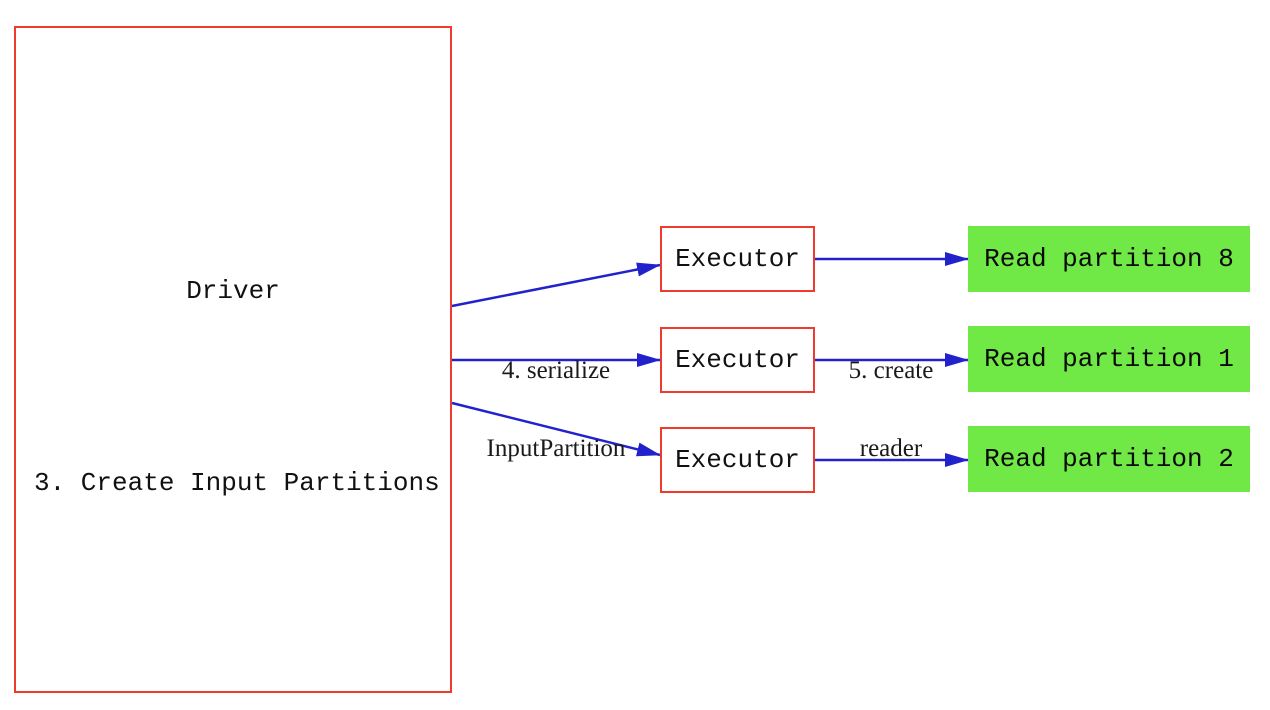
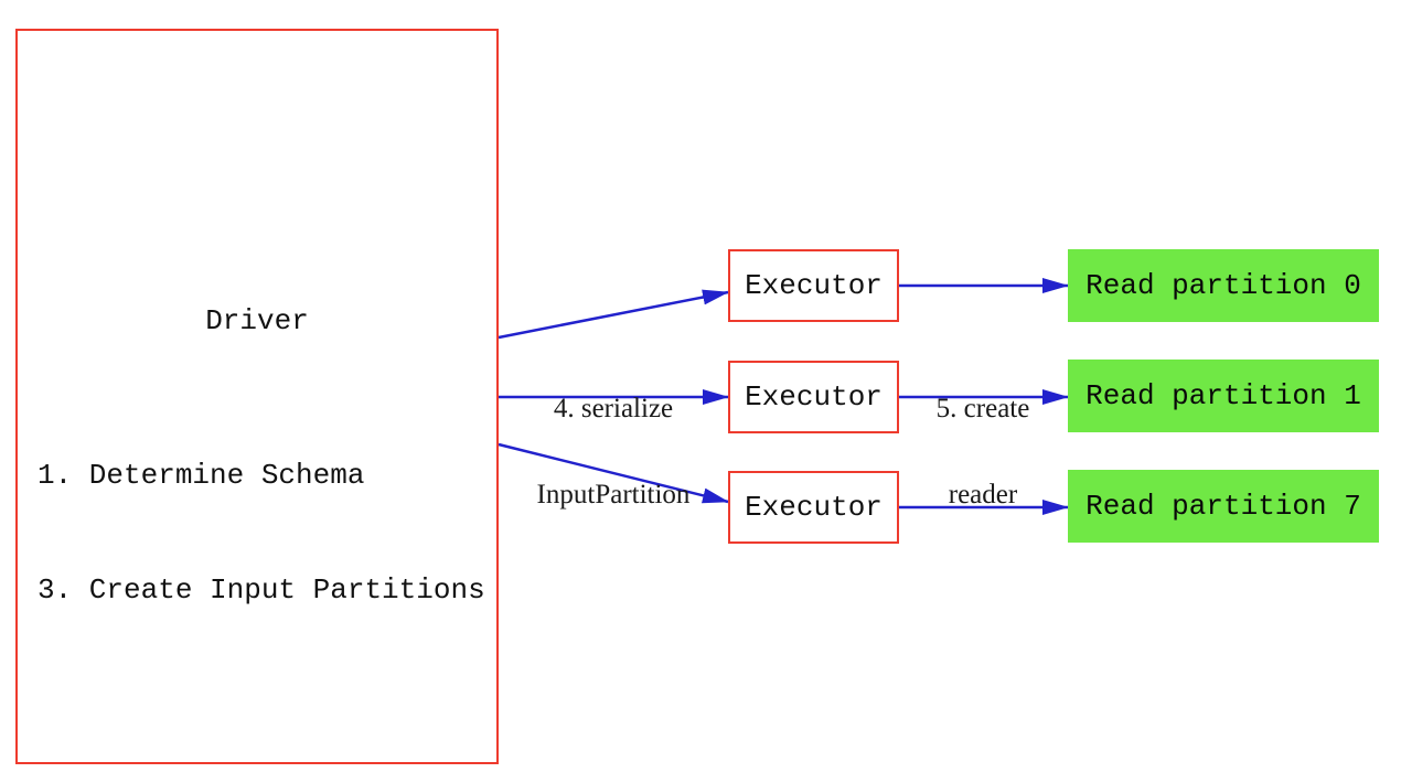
  Driver
+ 1. Determine Schema
  3. Create Input Partitions
  Executor
  Executor
  Executor
- Read partition 8
+ Read partition 0
  Read partition 1
- Read partition 2
+ Read partition 7
  4. serialize
  InputPartition
  5. create
  reader
